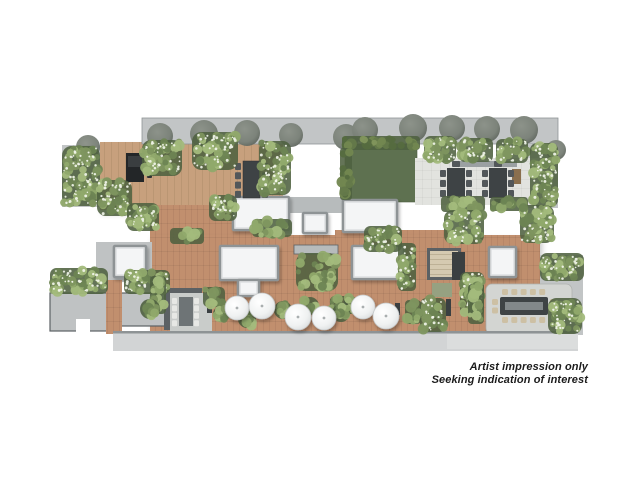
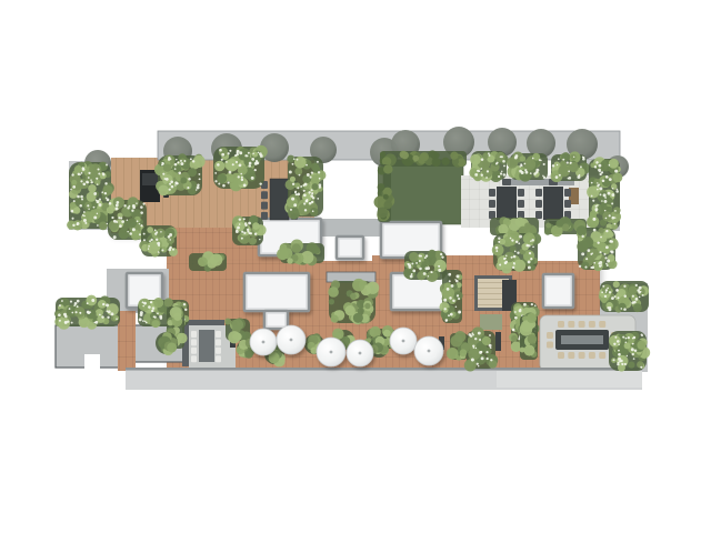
- Artist impression only
- Seeking indication of interest
